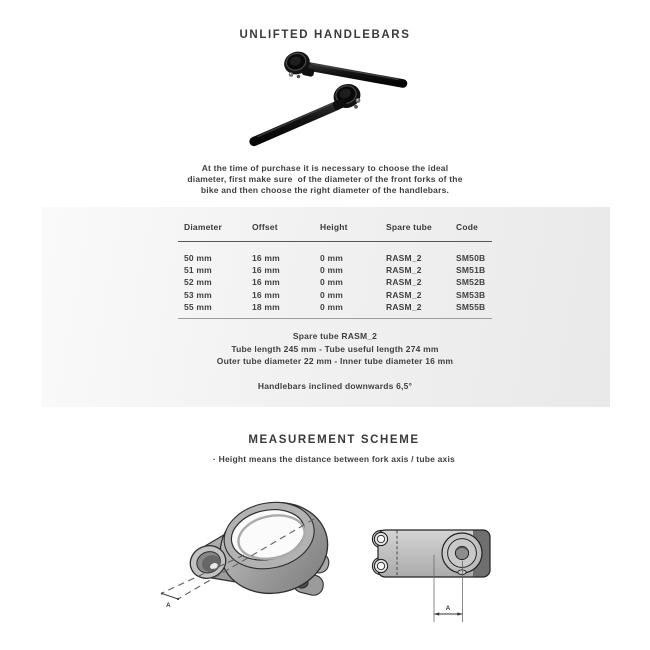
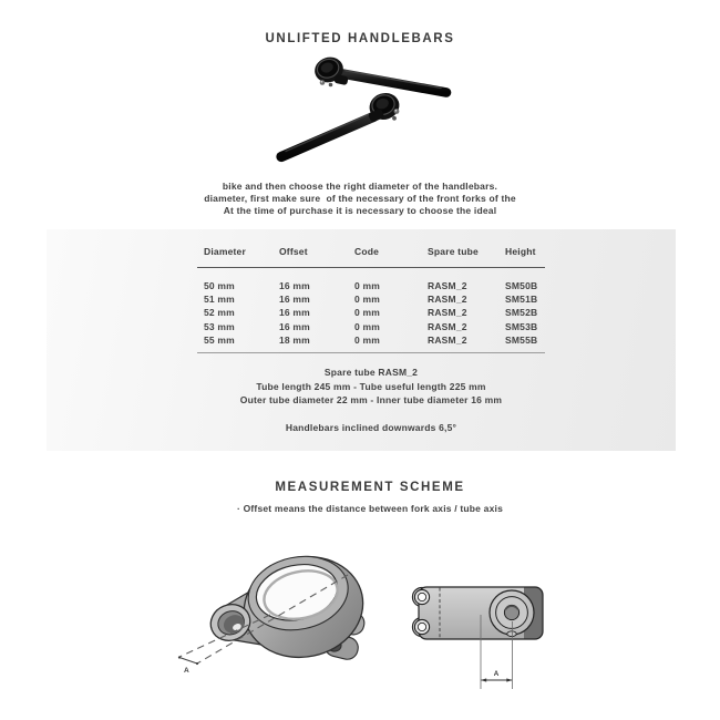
  UNLIFTED HANDLEBARS
- At the time of purchase it is necessary to choose the ideal
+ bike and then choose the right diameter of the handlebars.
- diameter, first make sure of the diameter of the front forks of the
+ diameter, first make sure of the necessary of the front forks of the
- bike and then choose the right diameter of the handlebars.
+ At the time of purchase it is necessary to choose the ideal
  Diameter
  Offset
- Height
+ Code
  Spare tube
- Code
+ Height
  50 mm
  16 mm
  0 mm
  RASM_2
  SM50B
  51 mm
  16 mm
  0 mm
  RASM_2
  SM51B
  52 mm
  16 mm
  0 mm
  RASM_2
  SM52B
  53 mm
  16 mm
  0 mm
  RASM_2
  SM53B
  55 mm
  18 mm
  0 mm
  RASM_2
  SM55B
  Spare tube RASM_2
- Tube length 245 mm - Tube useful length 274 mm
+ Tube length 245 mm - Tube useful length 225 mm
  Outer tube diameter 22 mm - Inner tube diameter 16 mm
  Handlebars inclined downwards 6,5°
  MEASUREMENT SCHEME
- · Height means the distance between fork axis / tube axis
+ · Offset means the distance between fork axis / tube axis
